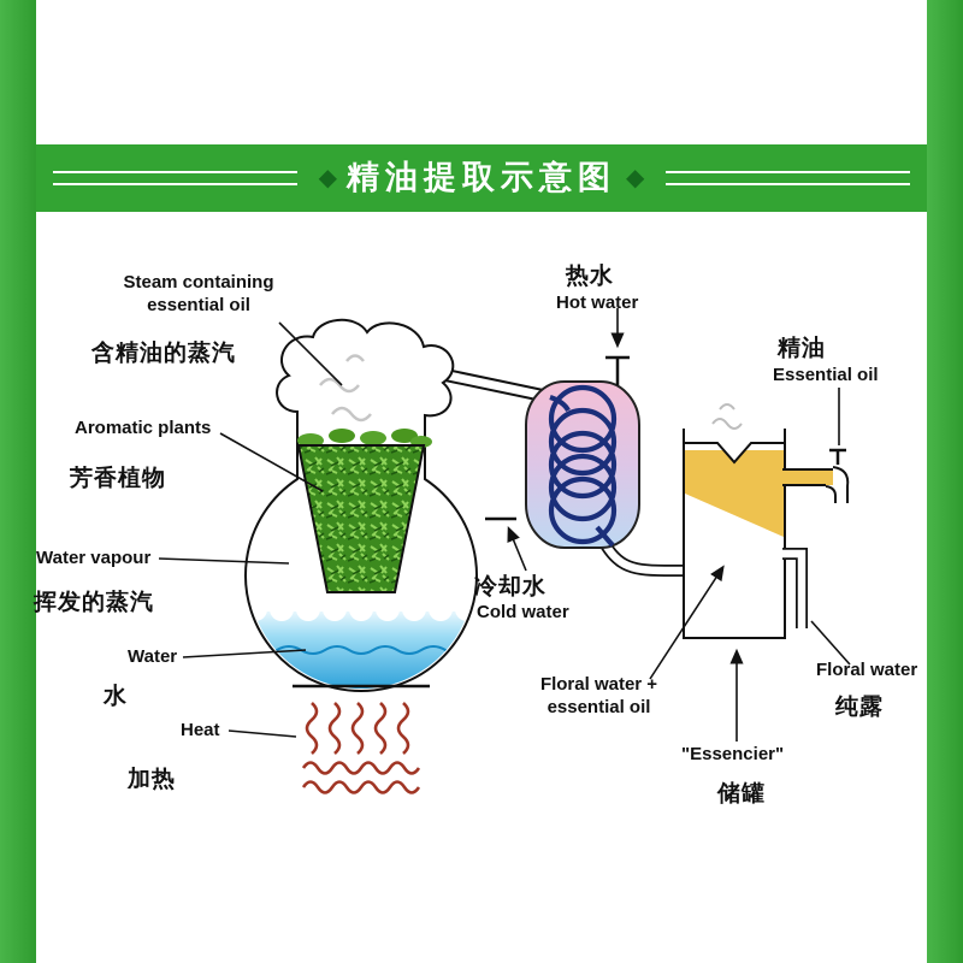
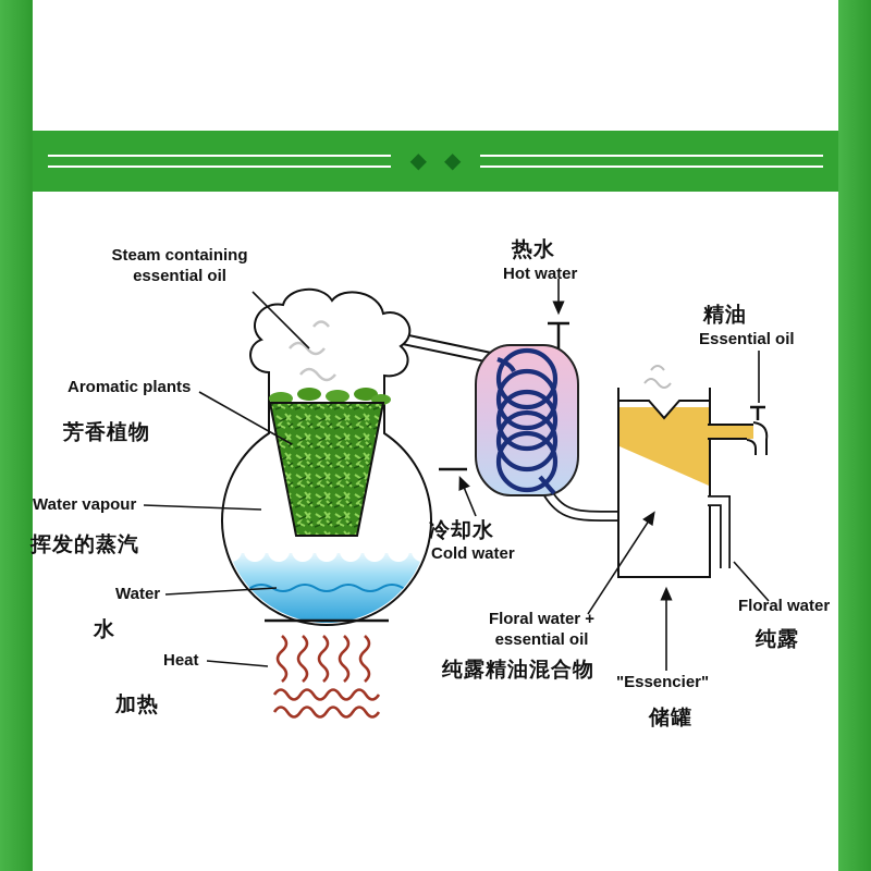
  ◆
- 精油提取示意图
  ◆
  Steam containing
  essential oil
- 含精油的蒸汽
  Aromatic plants
  芳香植物
  Water vapour
  挥发的蒸汽
  Water
  水
  Heat
  加热
  热水
  Hot water
  冷却水
  Cold water
  精油
  Essential oil
  Floral water +
  essential oil
+ 纯露精油混合物
  "Essencier"
  储罐
  Floral water
  纯露
